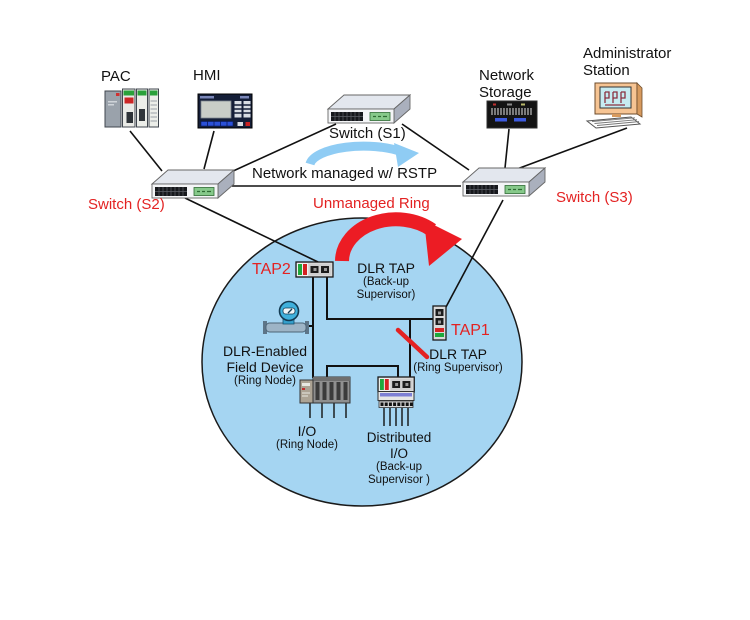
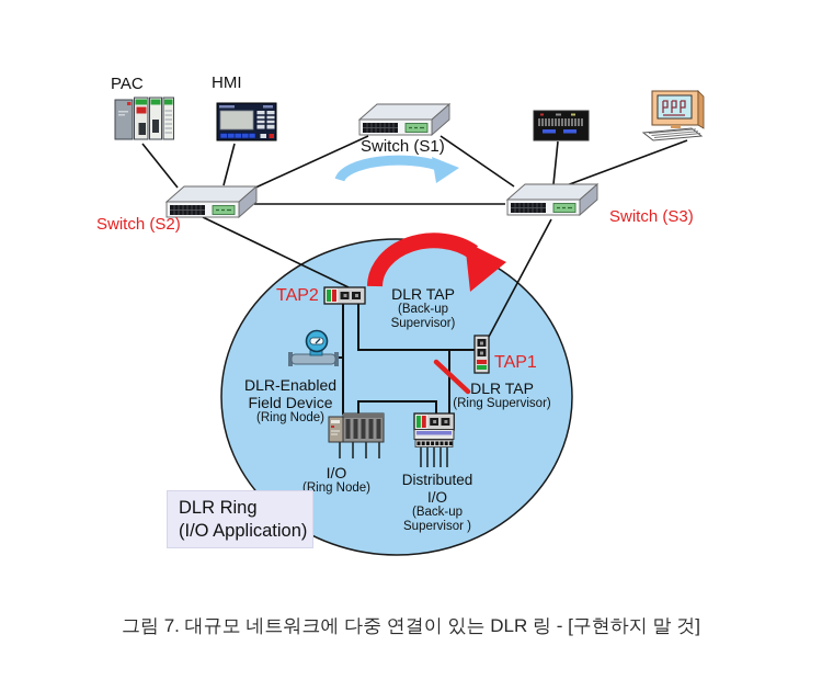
  PAC
  HMI
  Switch (S1)
  Switch (S2)
  Switch (S3)
- Network
- Storage
- Administrator
- Station
- Network managed w/ RSTP
- Unmanaged Ring
  TAP2
  TAP1
  DLR TAP
  (Back-up
  Supervisor)
  DLR TAP
  (Ring Supervisor)
  DLR-Enabled
  Field Device
  (Ring Node)
  I/O
  (Ring Node)
  Distributed
  I/O
  (Back-up
  Supervisor )
+ DLR Ring
+ (I/O Application)
+ 그림 7. 대규모 네트워크에 다중 연결이 있는 DLR 링 - [구현하지 말 것]
